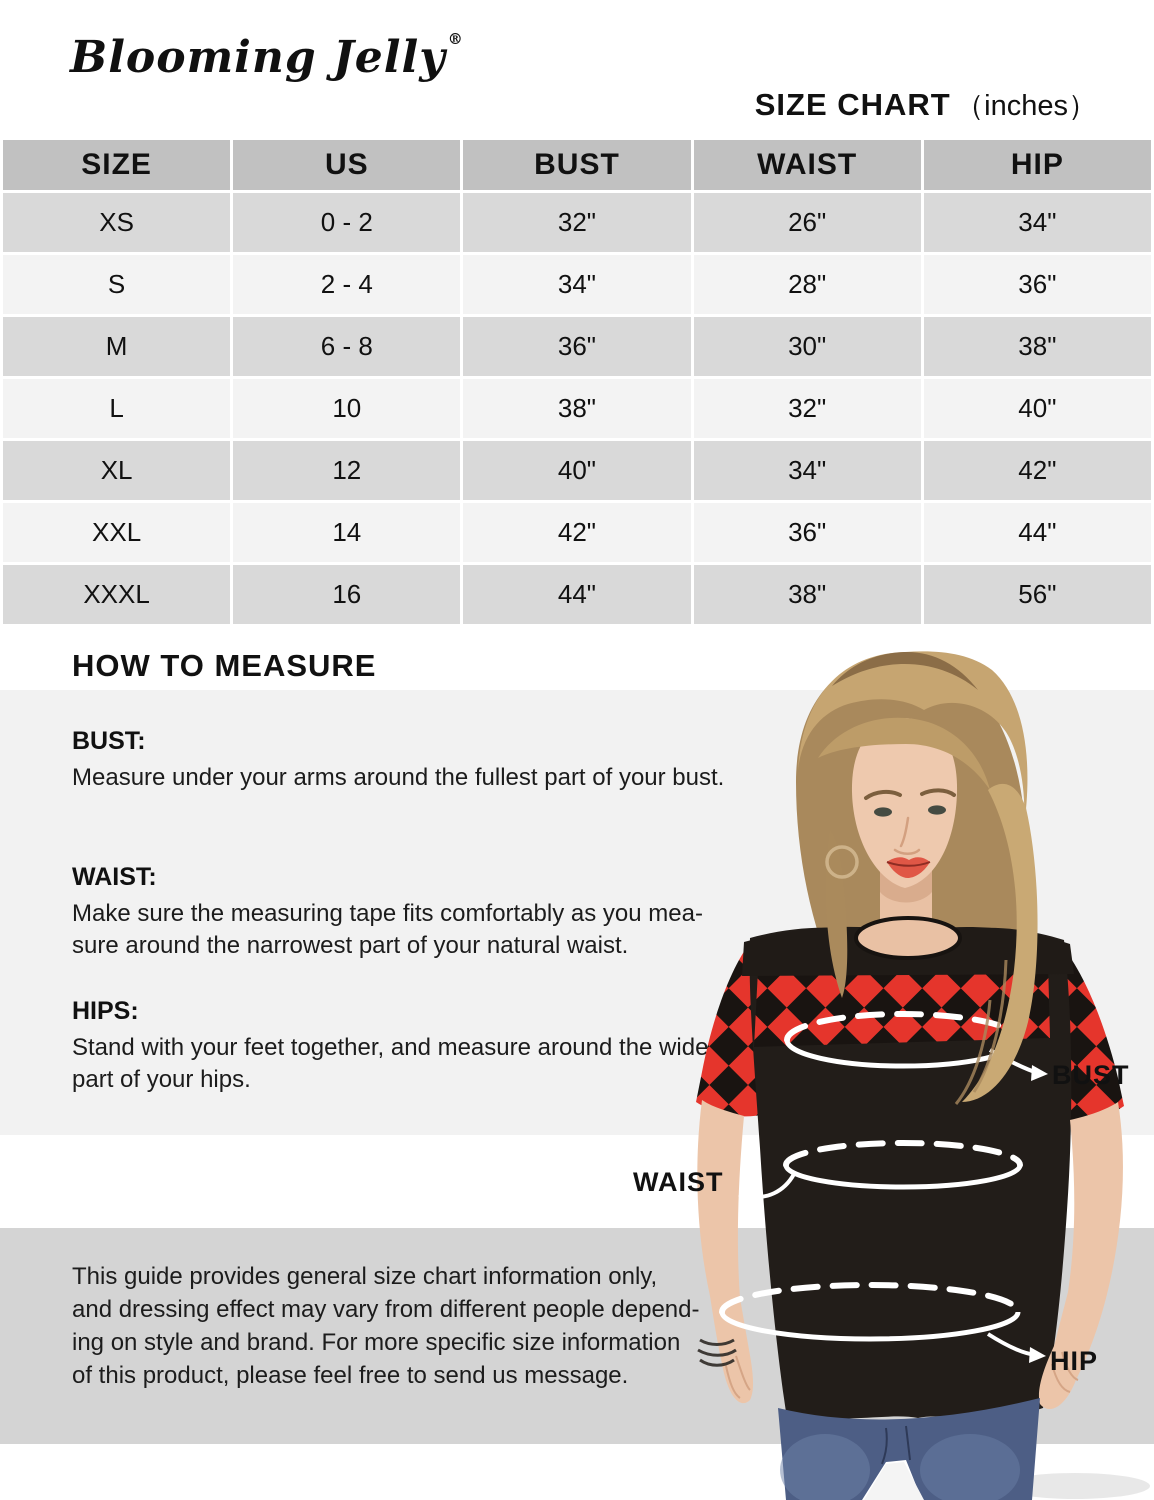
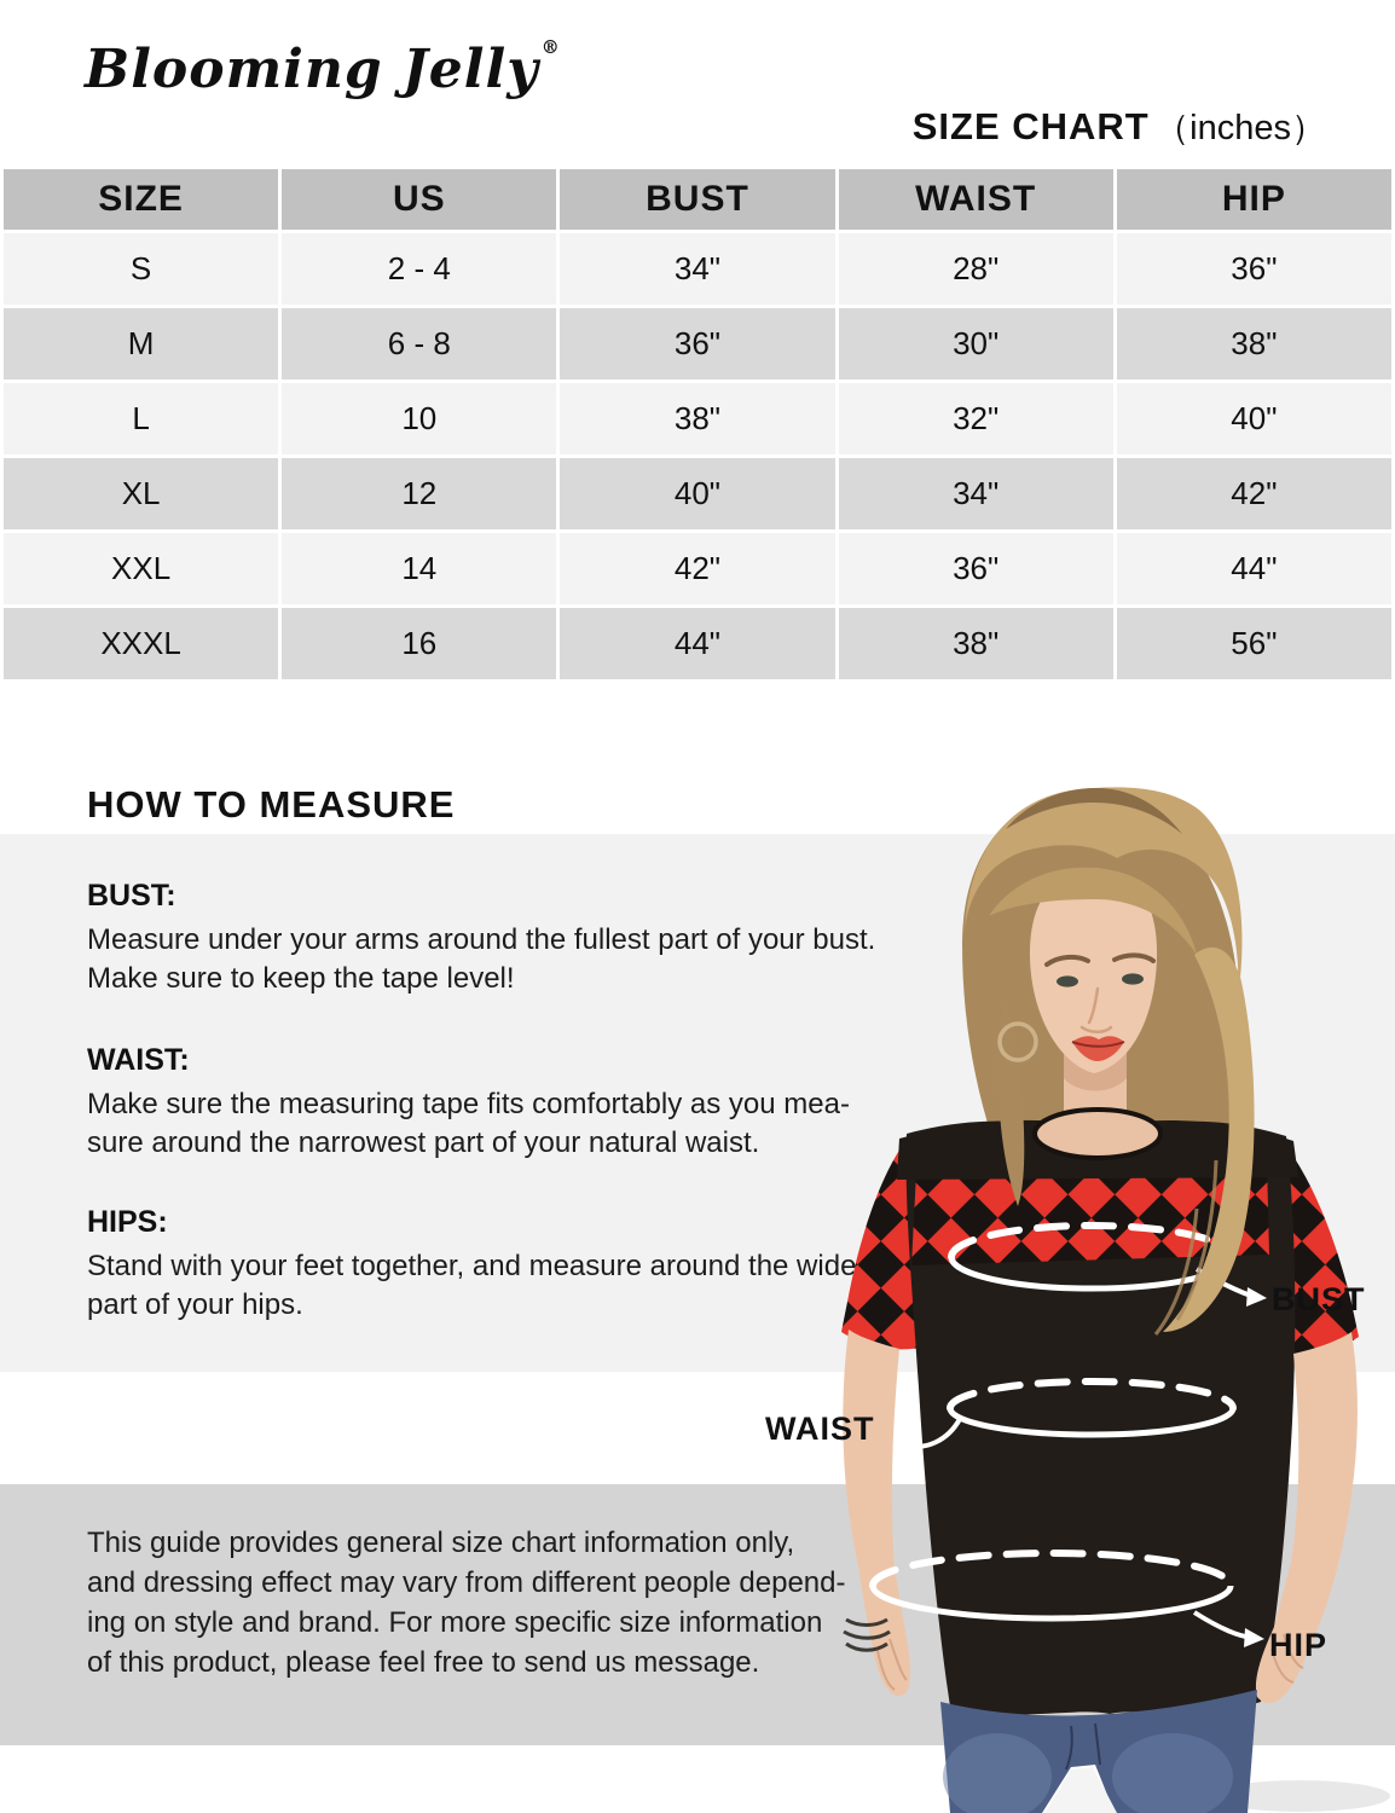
  Blooming Jelly®
  SIZE CHART （inches）
  SIZE	US	BUST	WAIST	HIP
- XS	0 - 2	32"	26"	34"
  S	2 - 4	34"	28"	36"
  M	6 - 8	36"	30"	38"
  L	10	38"	32"	40"
  XL	12	40"	34"	42"
  XXL	14	42"	36"	44"
  XXXL	16	44"	38"	56"
  HOW TO MEASURE
  BUST:
  Measure under your arms around the fullest part of your b
+ Make sure to keep the tape level!
  WAIST:
  Make sure the measuring tape fits comfortably as you mea
  sure around the narrowest part of your natural waist.
  HIPS:
  Stand with your feet together, and measure around the wid
  part of your hips.
  This guide provides general size chart information only,
  and dressing effect may vary from different people depend
  ing on style and brand. For more specific size information
  of this product, please feel free to send us message.
  BUST
  WAIST
  HIP
